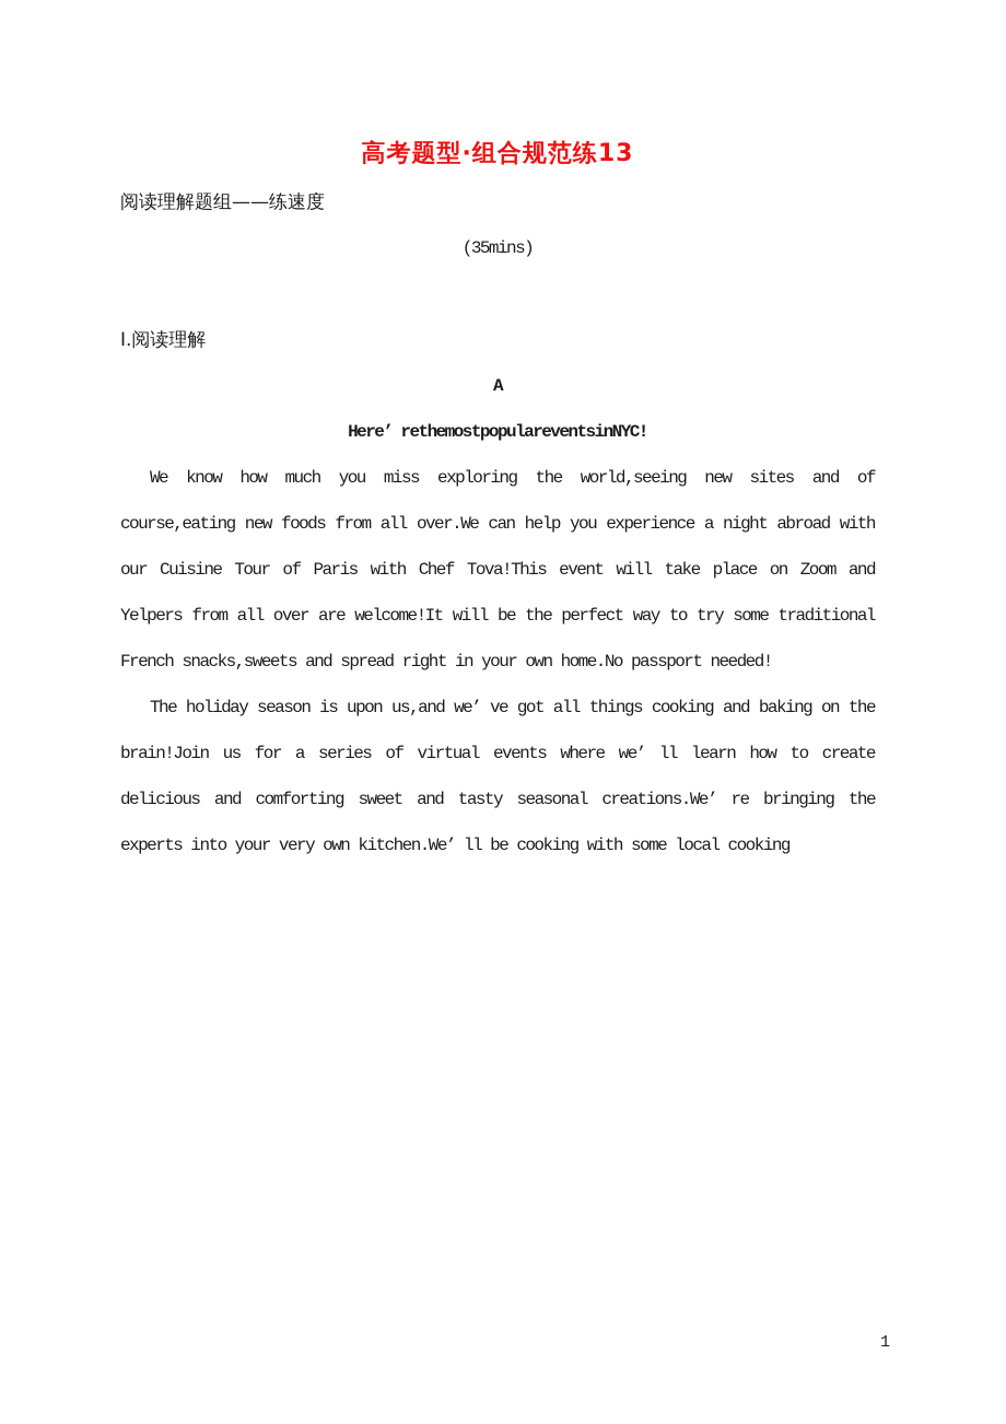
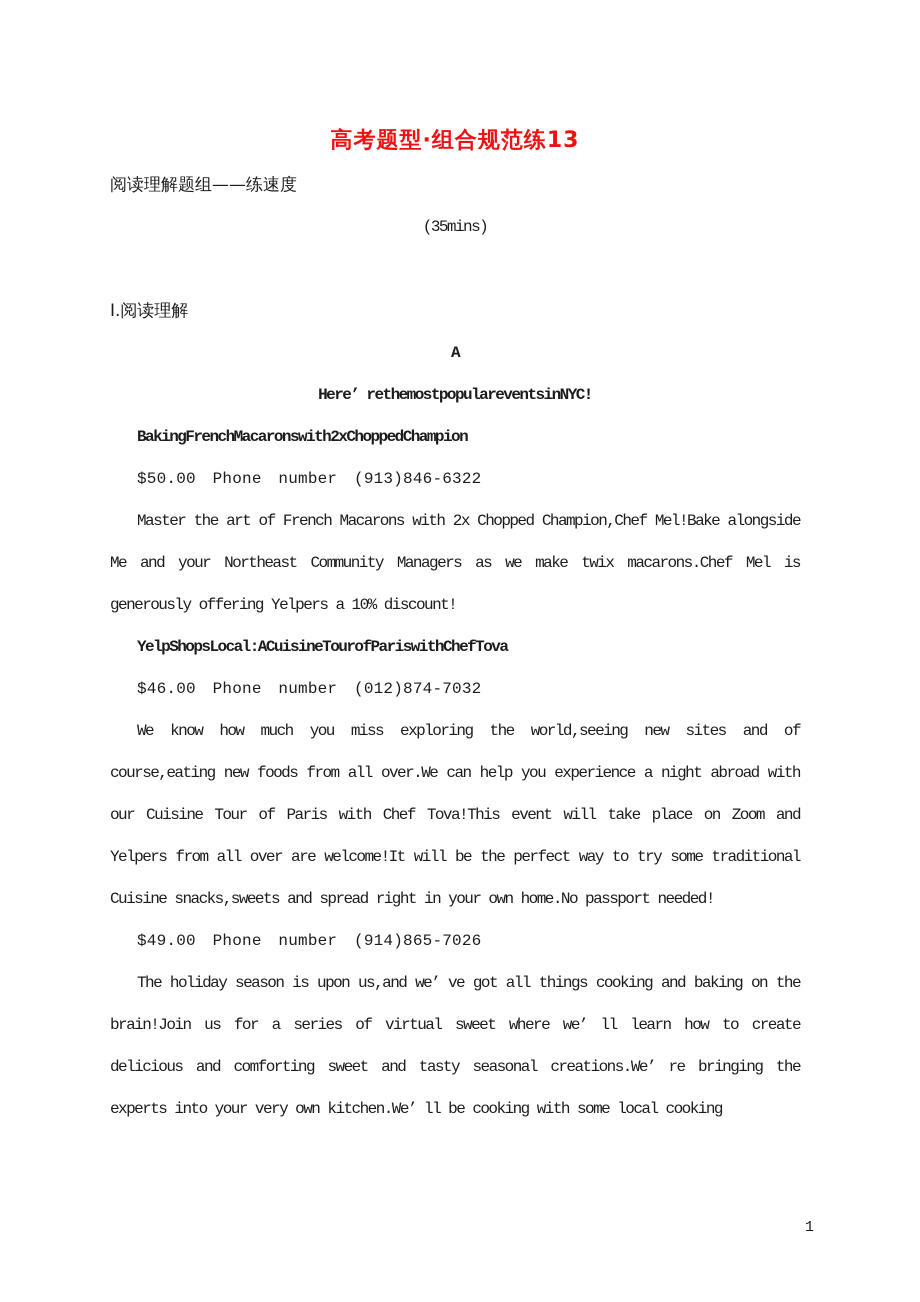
  高考题型·组合规范练13
  阅读理解题组——练速度
  (35mins)
  Ⅰ.阅读理解
  A
  Here’ rethemostpopulareventsinNYC!
+ BakingFrenchMacaronswith2xChoppedChampion
+ $50.00 Phone number (913)846-6322
+ Master the art of French Macarons with 2x Chopped Champion,Chef Mel!Bake alongside Me and your Northeast Community Managers as we make twix macarons.Chef Mel is generously offering Yelpers a 10% discount!
+ YelpShopsLocal:ACuisineTourofPariswithChefTova
+ $46.00 Phone number (012)874-7032
- We know how much you miss exploring the world,seeing new sites and of course,eating new foods from all over.We can help you experience a night abroad with our Cuisine Tour of Paris with Chef Tova!This event will take place on Zoom and Yelpers from all over are welcome!It will be the perfect way to try some traditional French snacks,sweets and spread right in your own home.No passport needed!
+ We know how much you miss exploring the world,seeing new sites and of course,eating new foods from all over.We can help you experience a night abroad with our Cuisine Tour of Paris with Chef Tova!This event will take place on Zoom and Yelpers from all over are welcome!It will be the perfect way to try some traditional Cuisine snacks,sweets and spread right in your own home.No passport needed!
+ $49.00 Phone number (914)865-7026
- The holiday season is upon us,and we’ ve got all things cooking and baking on the brain!Join us for a series of virtual events where we’ ll learn how to create delicious and comforting sweet and tasty seasonal creations.We’ re bringing the experts into your very own kitchen.We’ ll be cooking with some local cooking
+ The holiday season is upon us,and we’ ve got all things cooking and baking on the brain!Join us for a series of virtual sweet where we’ ll learn how to create delicious and comforting sweet and tasty seasonal creations.We’ re bringing the experts into your very own kitchen.We’ ll be cooking with some local cooking
  1
